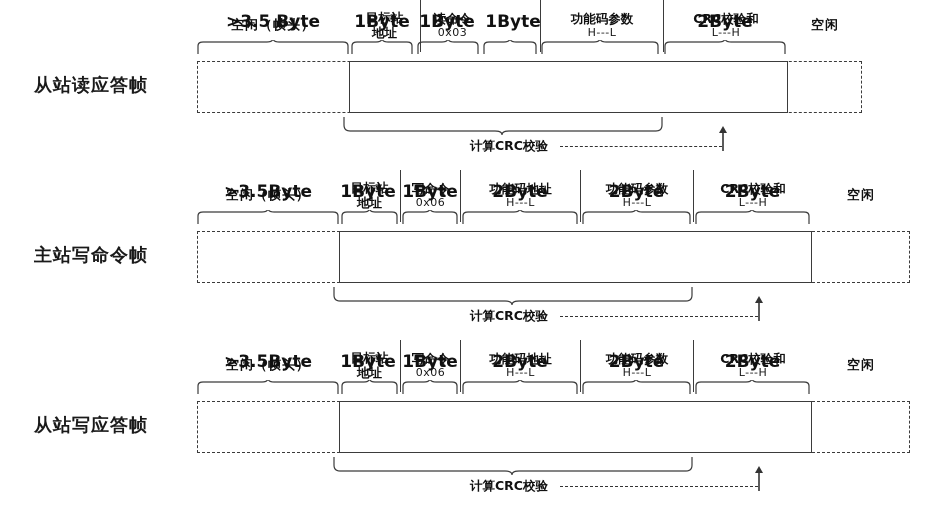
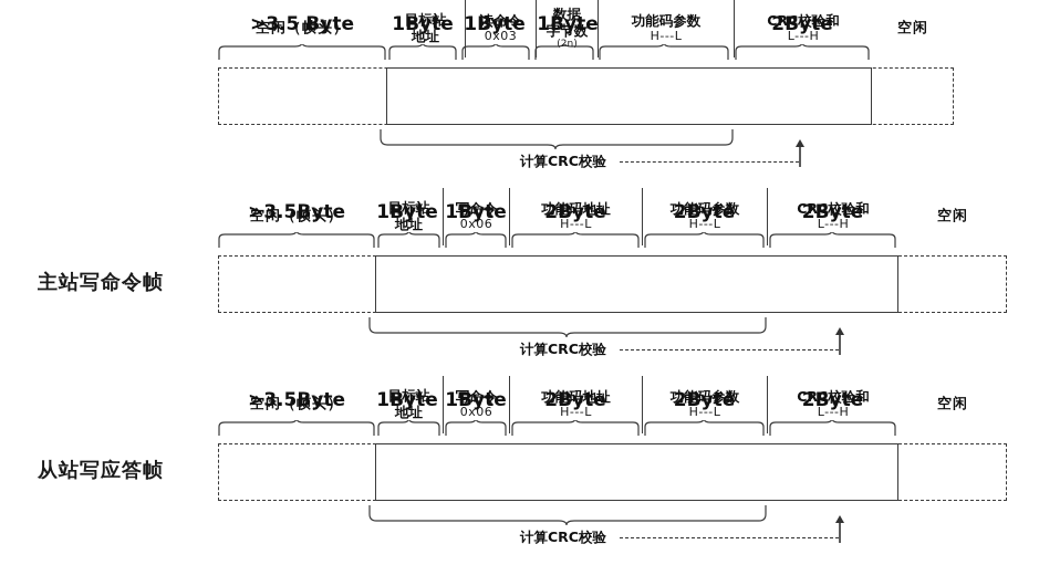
- 从站读应答帧
  >3.5 Byte
  1Byte
  1Byte
  1Byte
  2Byte
  空闲（帧头）
  目标站
  地址
  读命令
  0x03
+ 数据
+ 字节数
+ (2n)
  功能码参数
  H---L
  CRC校验和
  L---H
  空闲
  计算CRC校验
  主站写命令帧
  >3.5Byte
  1Byte
  1Byte
  2Byte
  2Byte
  2Byte
  空闲（帧头）
  目标站
  地址
  写命令
  0x06
  功能码地址
  H---L
  功能码参数
  H---L
  CRC校验和
  L---H
  空闲
  计算CRC校验
  从站写应答帧
  >3.5Byte
  1Byte
  1Byte
  2Byte
  2Byte
  2Byte
  空闲（帧头）
  目标站
  地址
  写命令
  0x06
  功能码地址
  H---L
  功能码参数
  H---L
  CRC校验和
  L---H
  空闲
  计算CRC校验
